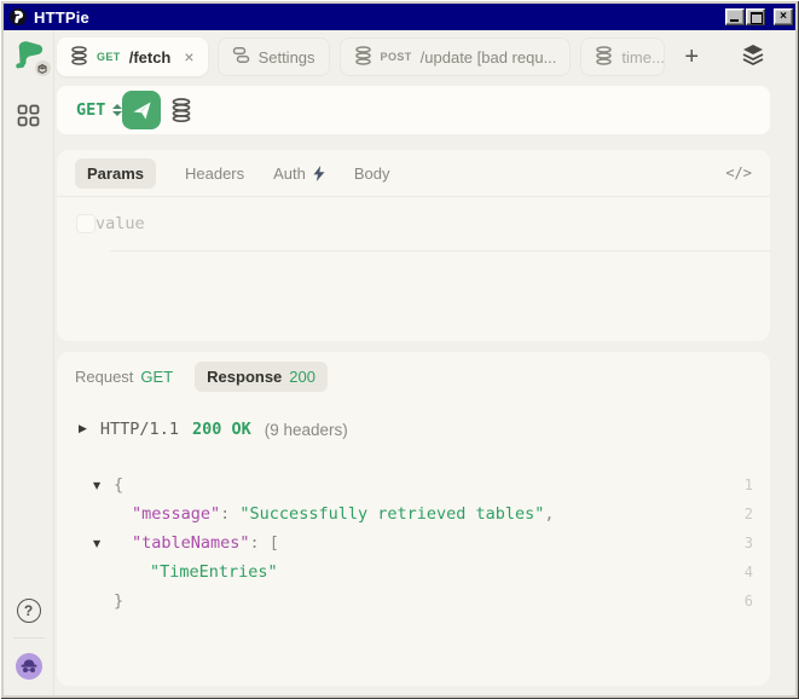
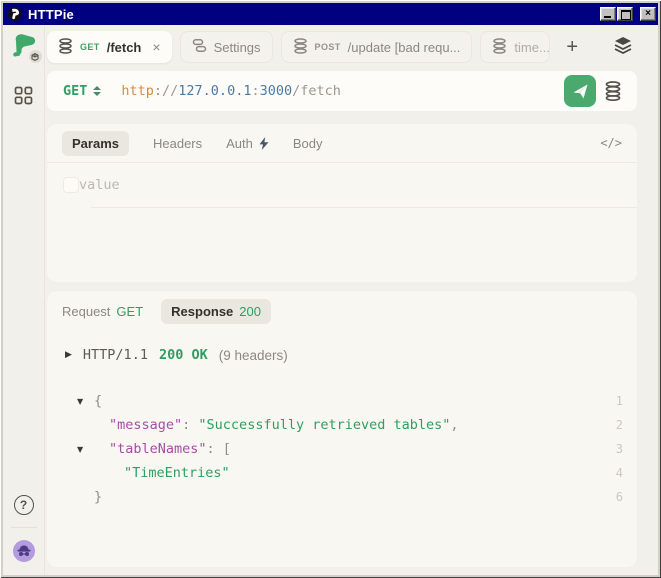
  HTTPie
  ×
  ?
  GET
  /fetch
  ×
  Settings
  POST
  /update [bad requ...
  time...
  +
  GET
+ http://127.0.0.1:3000/fetch
  Params
  Headers
  Auth
  Body
  </>
  value
  Request
  GET
  Response
  200
  ▶
  HTTP/1.1
  200 OK
  (9 headers)
  ▼
  {
  1
  "message": "Successfully retrieved tables",
  2
  ▼
  "tableNames": [
  3
  "TimeEntries"
  4
  }
  6
